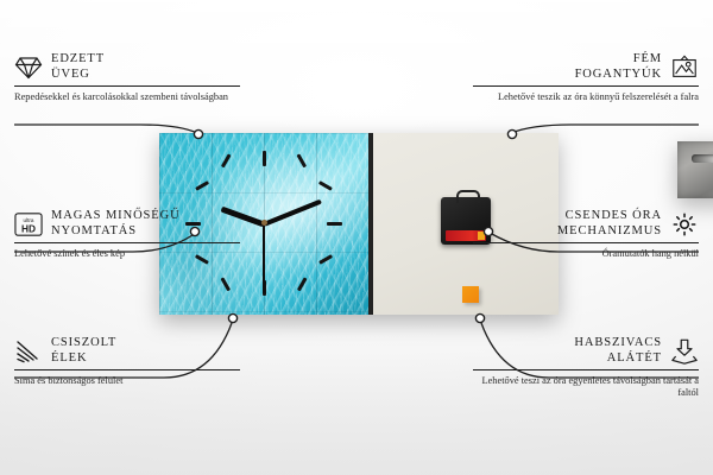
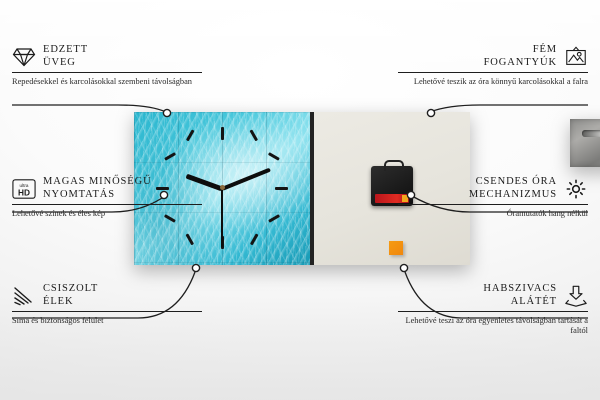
  EDZETT
  ÜVEG
  Repedésekkel és karcolásokkal szembeni távolságban
  HD
  MAGAS MINŐSÉGŰ
  NYOMTATÁS
  Lehetővé színek és éles kép
  CSISZOLT
  ÉLEK
  Sima és biztonságos felület
  FÉM
  FOGANTYÚK
- Lehetővé teszik az óra könnyű felszerelését a falra
+ Lehetővé teszik az óra könnyű karcolásokkal a falra
  CSENDES ÓRA
  MECHANIZMUS
  Óramutatók hang nélkül
  HABSZIVACS
  ALÁTÉT
  Lehetővé teszi az óra egyenletes távolságban tartását a faltól
